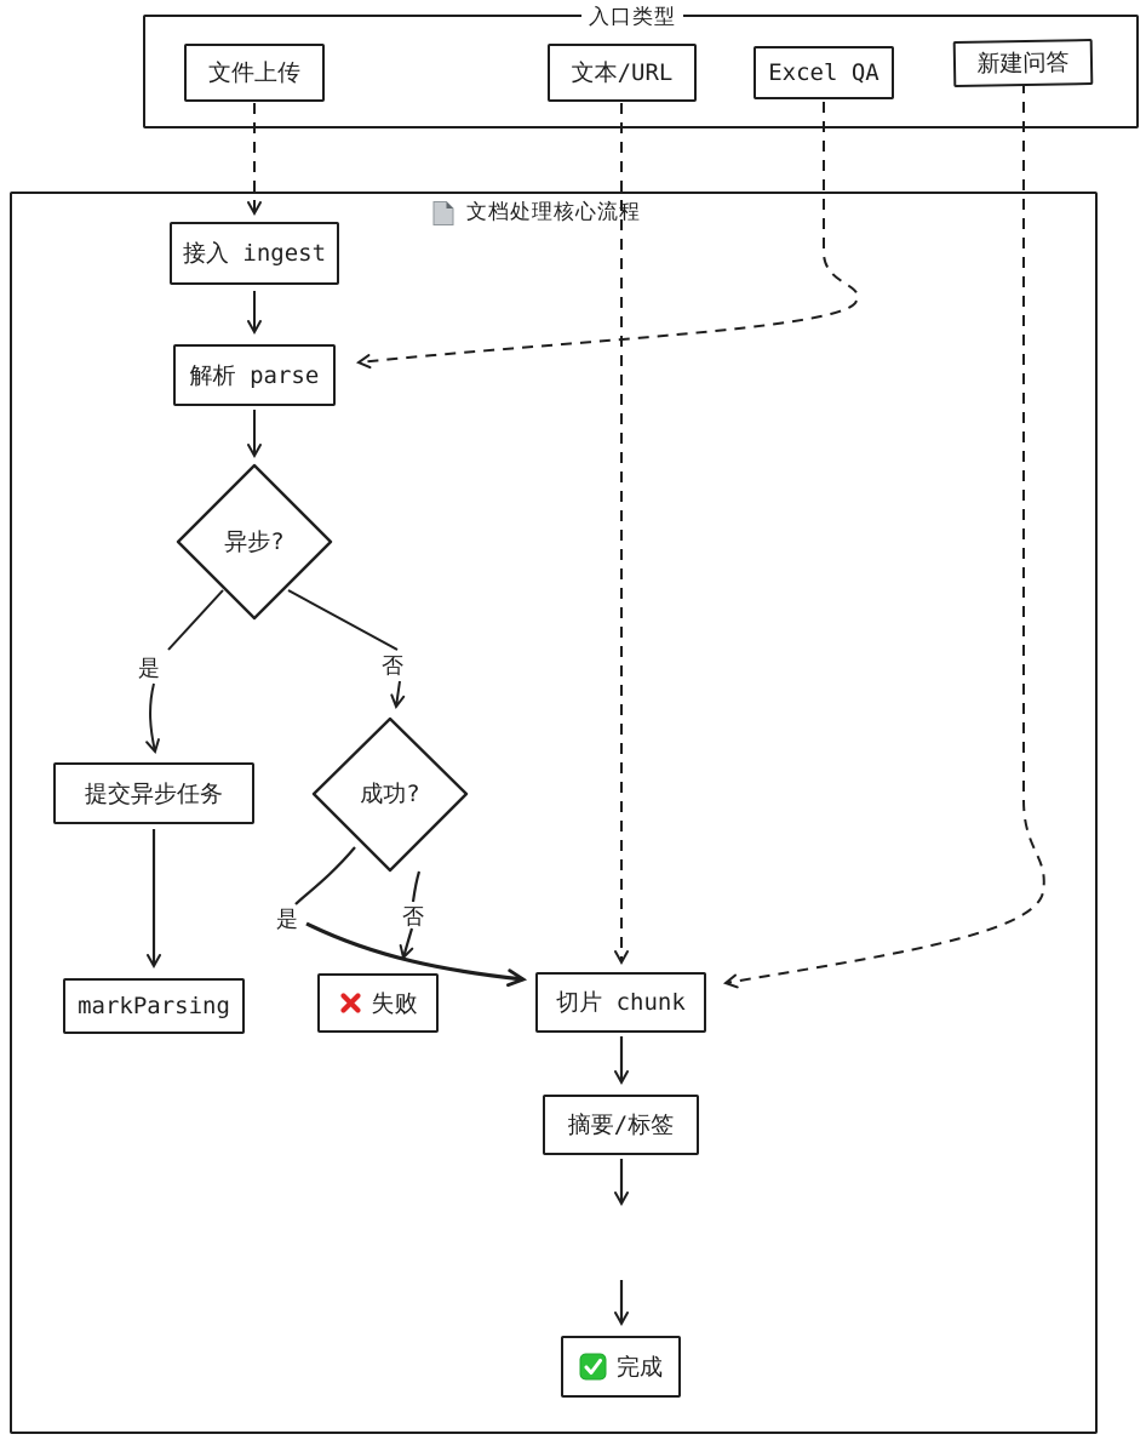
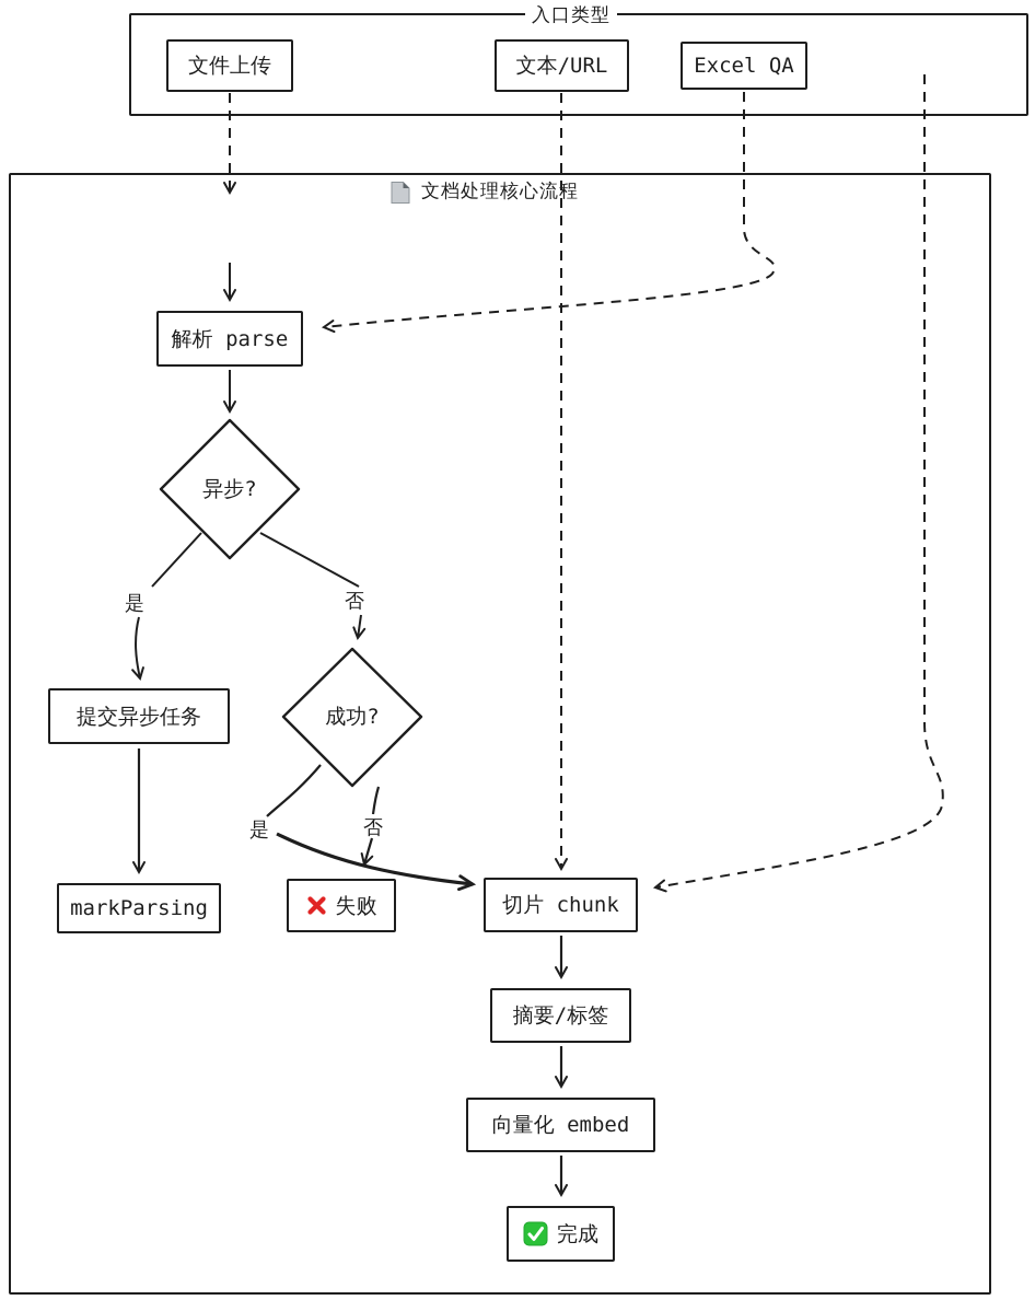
  入口类型
  文档处理核心流程
  文件上传
  文本/URL
  Excel QA
- 新建问答
- 接入 ingest
  解析 parse
  提交异步任务
  markParsing
  失败
  切片 chunk
  摘要/标签
+ 向量化 embed
  完成
  异步?
  成功?
  是
  否
  是
  否
